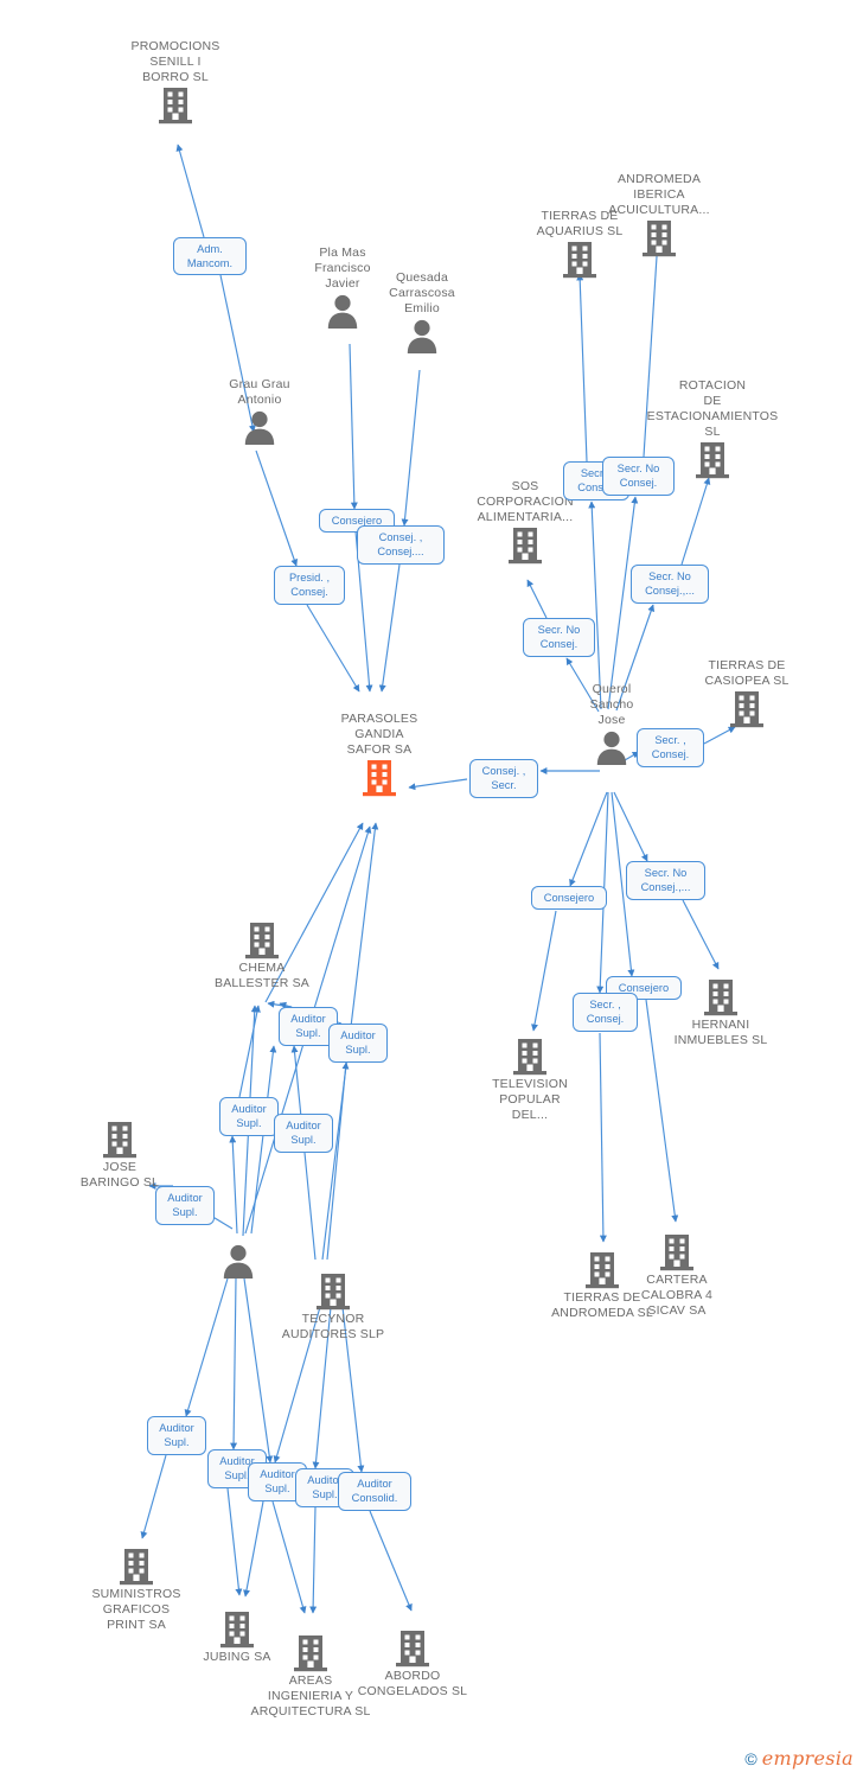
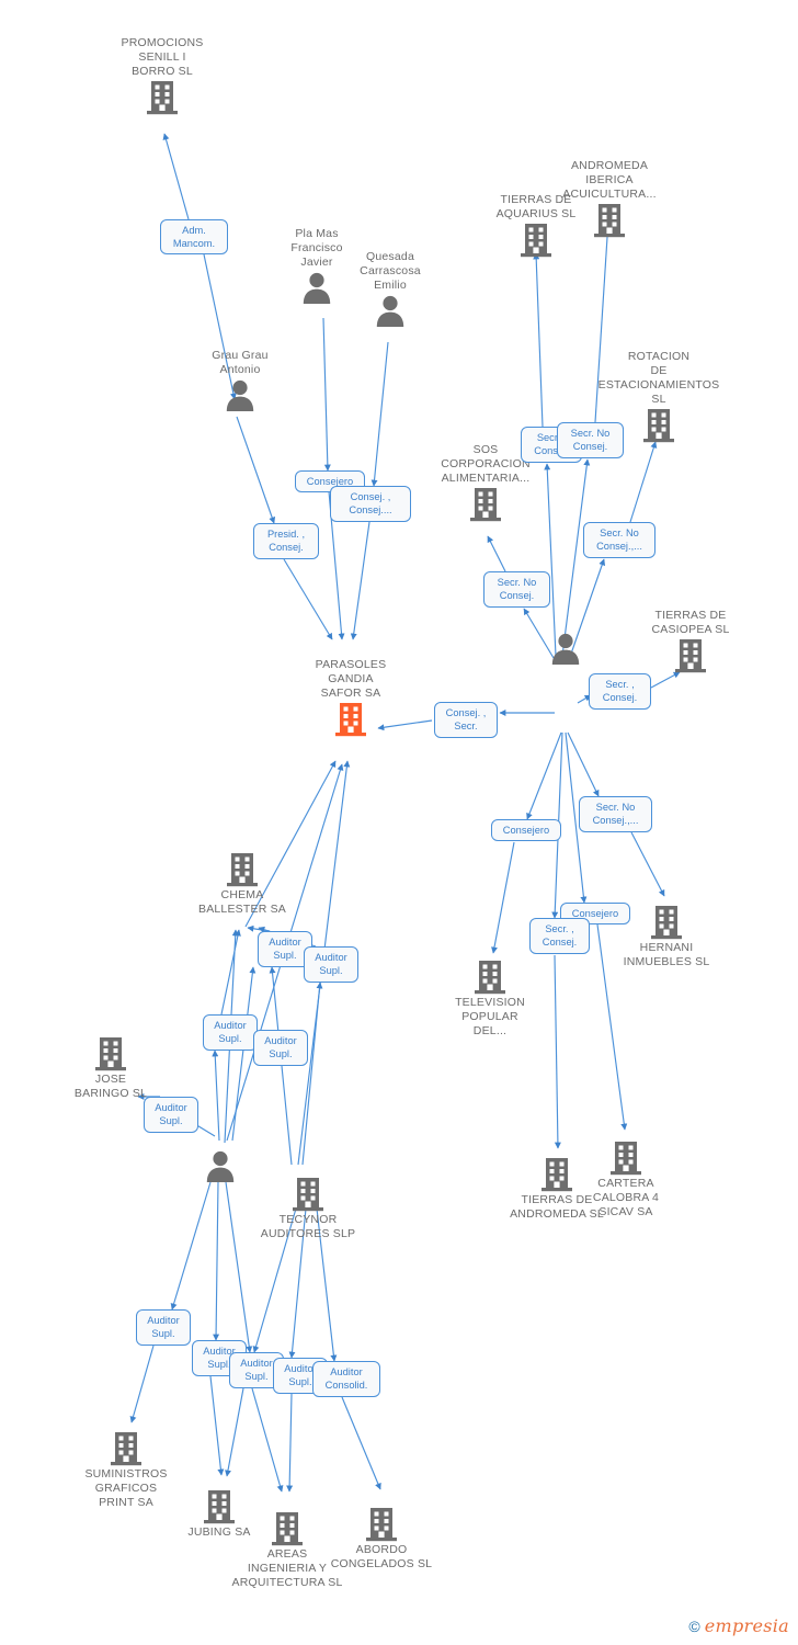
  PROMOCIONS
  SENILL I
  BORRO SL
  Pla Mas
  Francisco
  Javier
  Quesada
  Carrascosa
  Emilio
  Grau Grau
  Antonio
  TIERRAS DE
  AQUARIUS SL
  ANDROMEDA
  IBERICA
  ACUICULTURA...
  ROTACION
  DE
  ESTACIONAMIENTOS SL
  SOS
  CORPORACION
  ALIMENTARIA...
  PARASOLES
  GANDIA
  SAFOR SA
- Querol
- Sancho
- Jose
  TIERRAS DE
  CASIOPEA SL
  CHEMA
  BALLESTER SA
  HERNANI
  INMUEBLES SL
  TELEVISION
  POPULAR
  DEL...
  JOSE
  BARINGO SL
  TECYNOR
  AUDITORES SLP
  TIERRAS DE
  ANDROMEDA SL
  CARTERA
  CALOBRA 4
  SICAV SA
  SUMINISTROS
  GRAFICOS
  PRINT SA
  JUBING SA
  AREAS
  INGENIERIA Y
  ARQUITECTURA SL
  ABORDO
  CONGELADOS SL
  Adm.
  Mancom.
  Consejero
  Consej. ,
  Consej....
  Presid. ,
  Consej.
  Secr. No
  Consej.
  Secr. No
  Consej.,...
  Secr. No
  Consej.
  Secr. ,
  Consej.
  Consej. ,
  Secr.
  Secr. No
  Consej.,...
  Consejero
  Consejero
  Secr. ,
  Consej.
  Auditor
  Supl.
  Auditor
  Supl.
  Auditor
  Supl.
  Auditor
  Supl.
  Auditor
  Supl.
  Auditor
  Supl.
  Auditor
  Supl
  Auditor
  Supl.
  Audito
  Supl.
  Auditor
  Consolid.
  ©
  empresia
